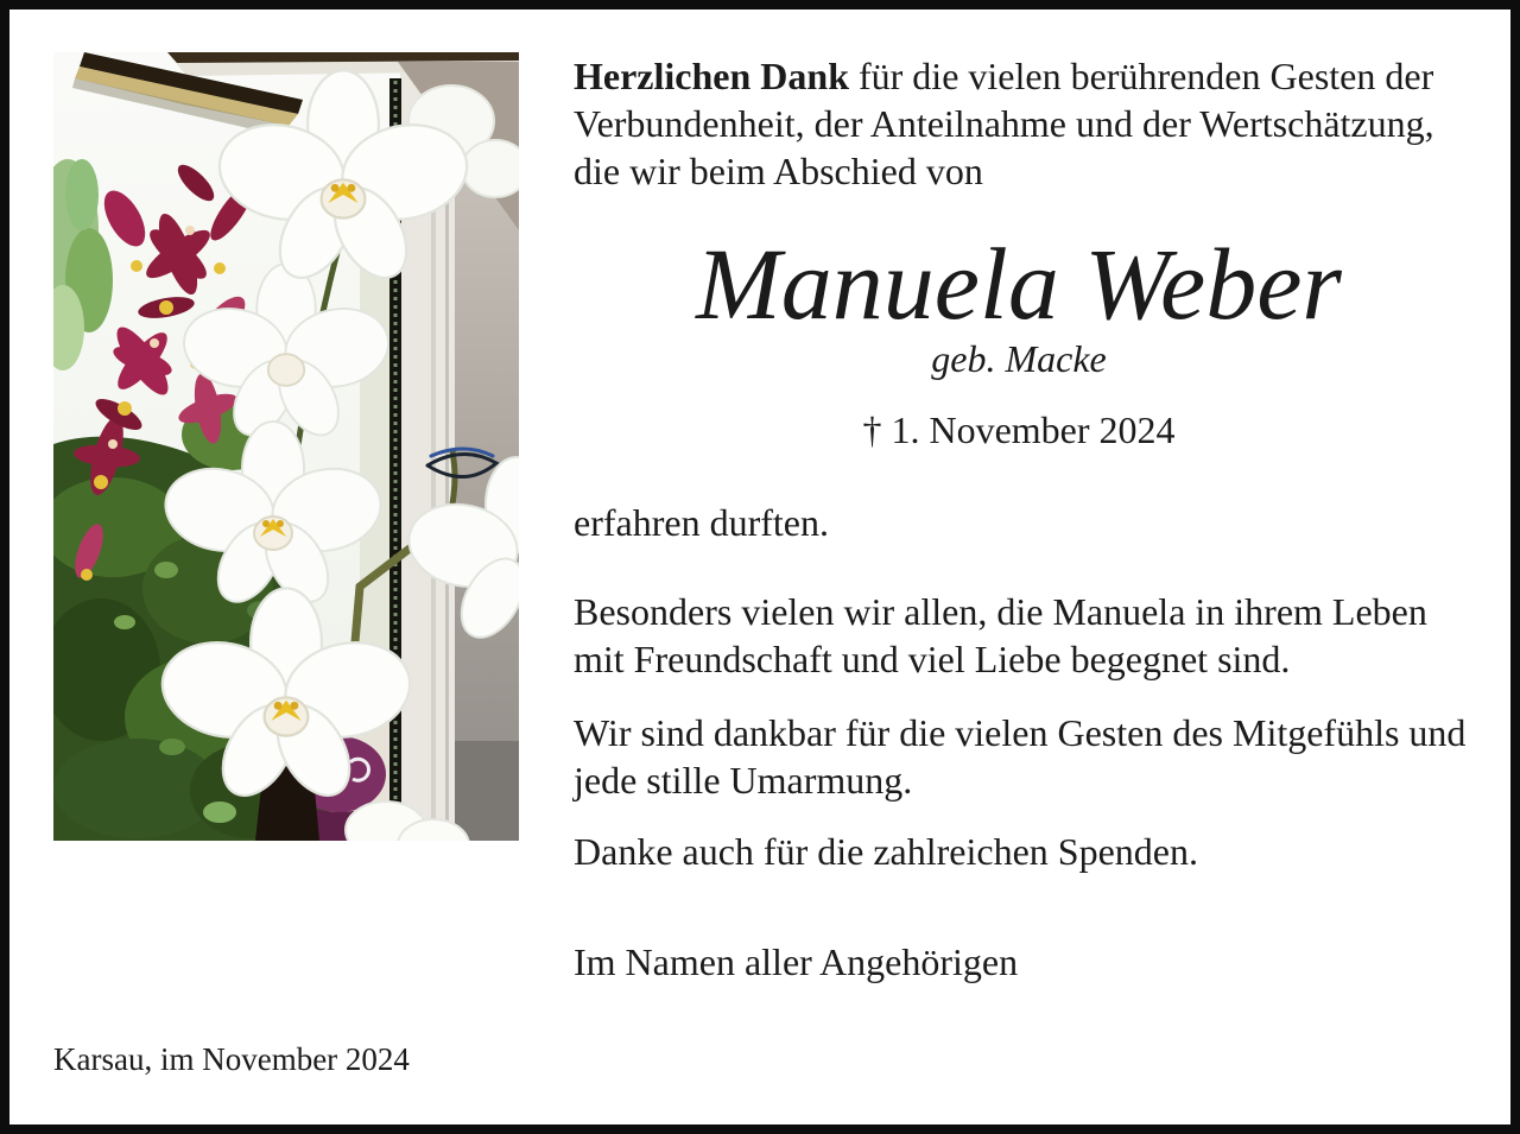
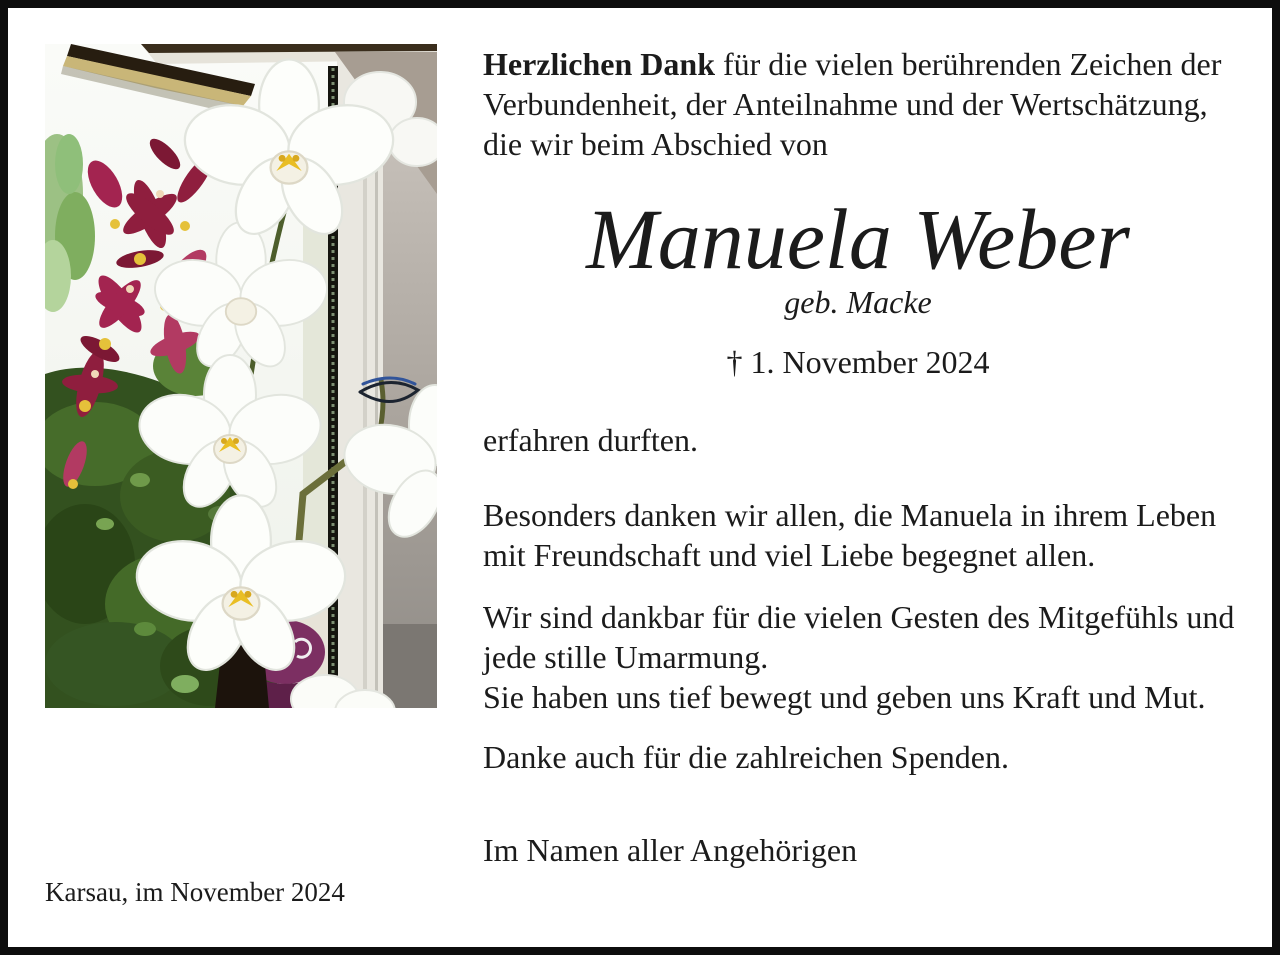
- Herzlichen Dank für die vielen berührenden Gesten der
+ Herzlichen Dank für die vielen berührenden Zeichen der
  Verbundenheit, der Anteilnahme und der Wertschätzung,
  die wir beim Abschied von
  Manuela Weber
  geb. Macke
  † 1. November 2024
  erfahren durften.
- Besonders vielen wir allen, die Manuela in ihrem Leben
+ Besonders danken wir allen, die Manuela in ihrem Leben
- mit Freundschaft und viel Liebe begegnet sind.
+ mit Freundschaft und viel Liebe begegnet allen.
  Wir sind dankbar für die vielen Gesten des Mitgefühls und
  jede stille Umarmung.
+ Sie haben uns tief bewegt und geben uns Kraft und Mut.
  Danke auch für die zahlreichen Spenden.
  Im Namen aller Angehörigen
  Karsau, im November 2024
